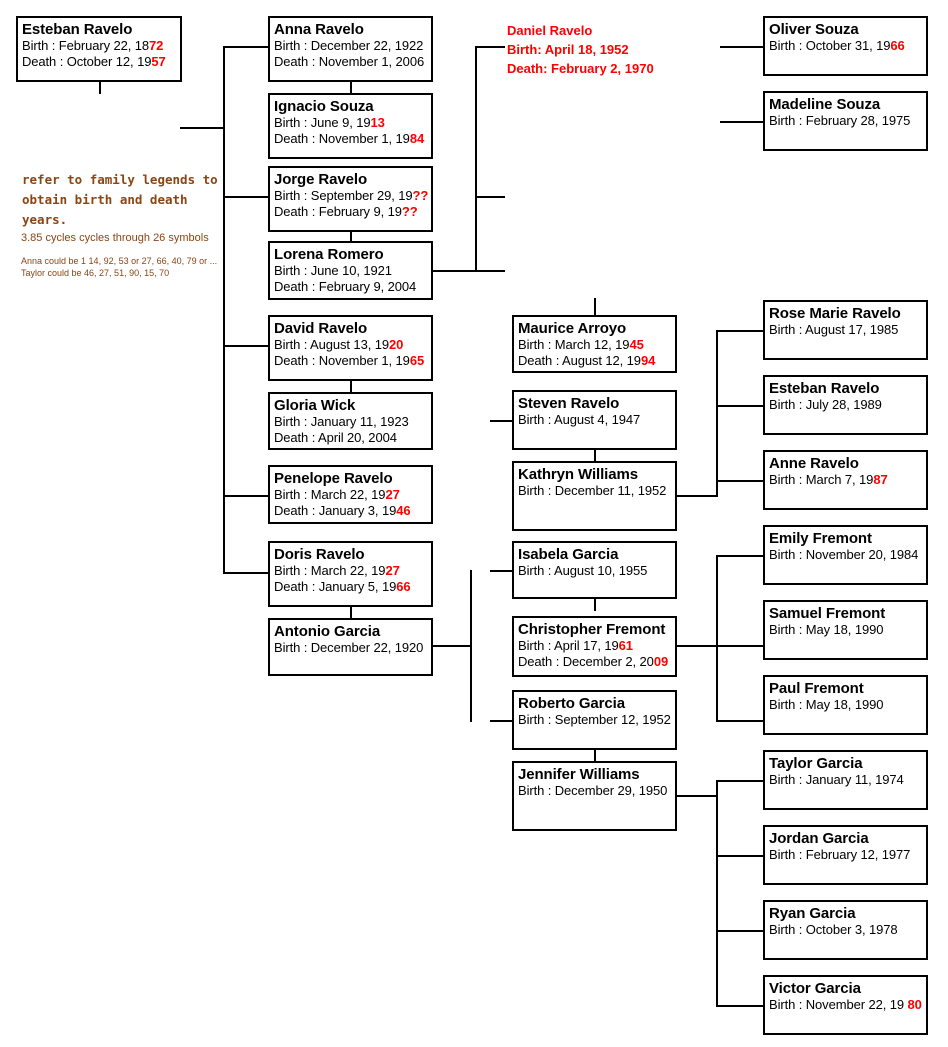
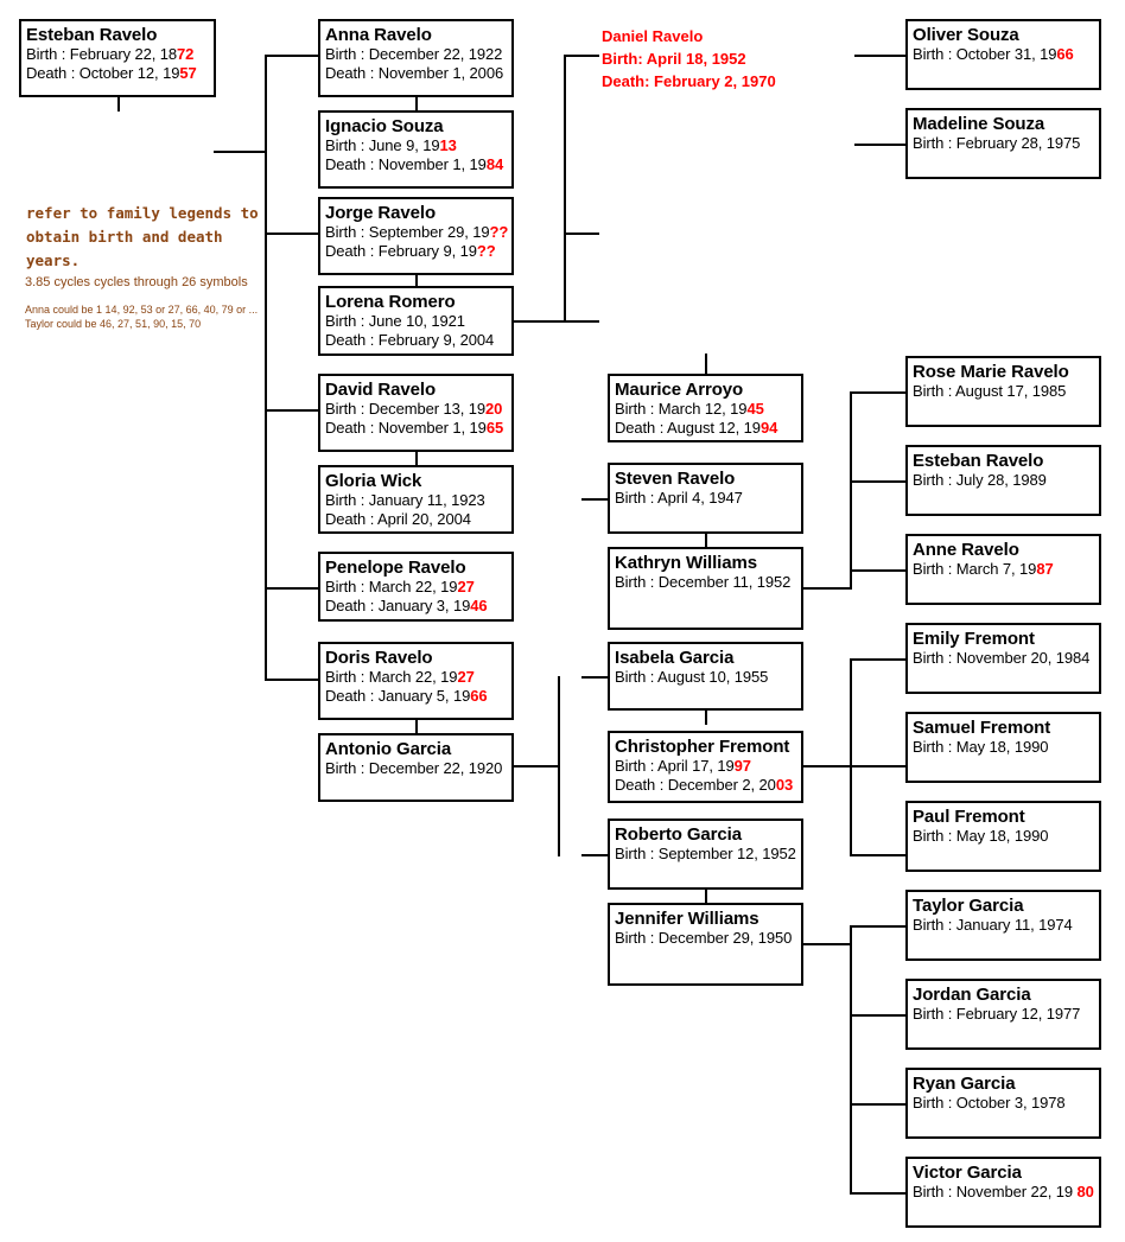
  Esteban Ravelo
  Birth : February 22, 1872
  Death : October 12, 1957
  refer to family legends to obtain birth and death years.
  3.85 cycles cycles through 26 symbols
  Anna could be 1 14, 92, 53 or 27, 66, 40, 79 or ...
  Taylor could be 46, 27, 51, 90, 15, 70
  Anna Ravelo
  Birth : December 22, 1922
  Death : November 1, 2006
  Ignacio Souza
  Birth : June 9, 1913
  Death : November 1, 1984
  Jorge Ravelo
  Birth : September 29, 19??
  Death : February 9, 19??
  Lorena Romero
  Birth : June 10, 1921
  Death : February 9, 2004
  David Ravelo
- Birth : August 13, 1920
+ Birth : December 13, 1920
  Death : November 1, 1965
  Gloria Wick
  Birth : January 11, 1923
  Death : April 20, 2004
  Penelope Ravelo
  Birth : March 22, 1927
  Death : January 3, 1946
  Doris Ravelo
  Birth : March 22, 1927
  Death : January 5, 1966
  Antonio Garcia
  Birth : December 22, 1920
  Daniel Ravelo
  Birth: April 18, 1952
  Death: February 2, 1970
  Maurice Arroyo
  Birth : March 12, 1945
  Death : August 12, 1994
  Steven Ravelo
- Birth : August 4, 1947
+ Birth : April 4, 1947
  Kathryn Williams
  Birth : December 11, 1952
  Isabela Garcia
  Birth : August 10, 1955
  Christopher Fremont
- Birth : April 17, 1961
+ Birth : April 17, 1997
- Death : December 2, 2009
+ Death : December 2, 2003
  Roberto Garcia
  Birth : September 12, 1952
  Jennifer Williams
  Birth : December 29, 1950
  Oliver Souza
  Birth : October 31, 1966
  Madeline Souza
  Birth : February 28, 1975
  Rose Marie Ravelo
  Birth : August 17, 1985
  Esteban Ravelo
  Birth : July 28, 1989
  Anne Ravelo
  Birth : March 7, 1987
  Emily Fremont
  Birth : November 20, 1984
  Samuel Fremont
  Birth : May 18, 1990
  Paul Fremont
  Birth : May 18, 1990
  Taylor Garcia
  Birth : January 11, 1974
  Jordan Garcia
  Birth : February 12, 1977
  Ryan Garcia
  Birth : October 3, 1978
  Victor Garcia
  Birth : November 22, 19 80
